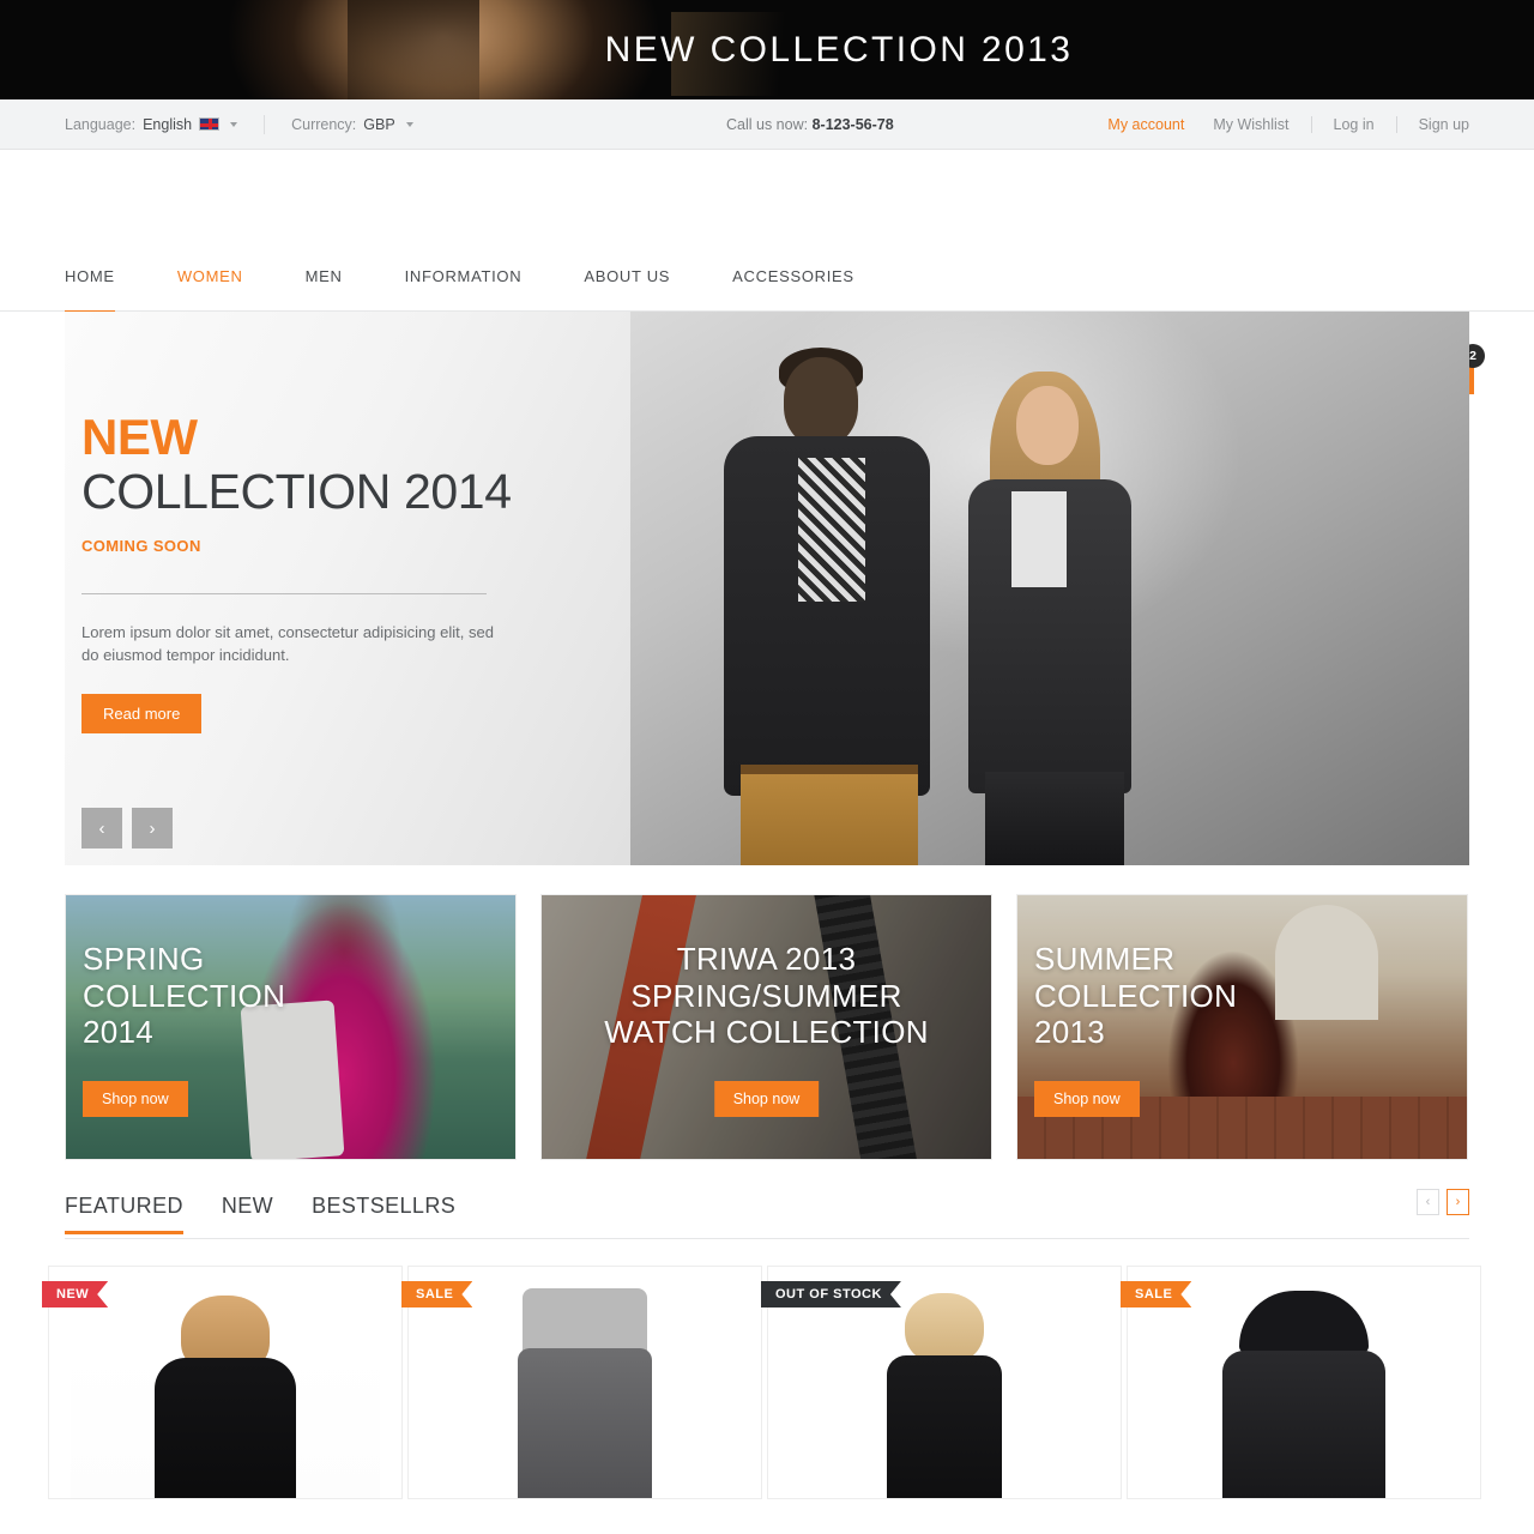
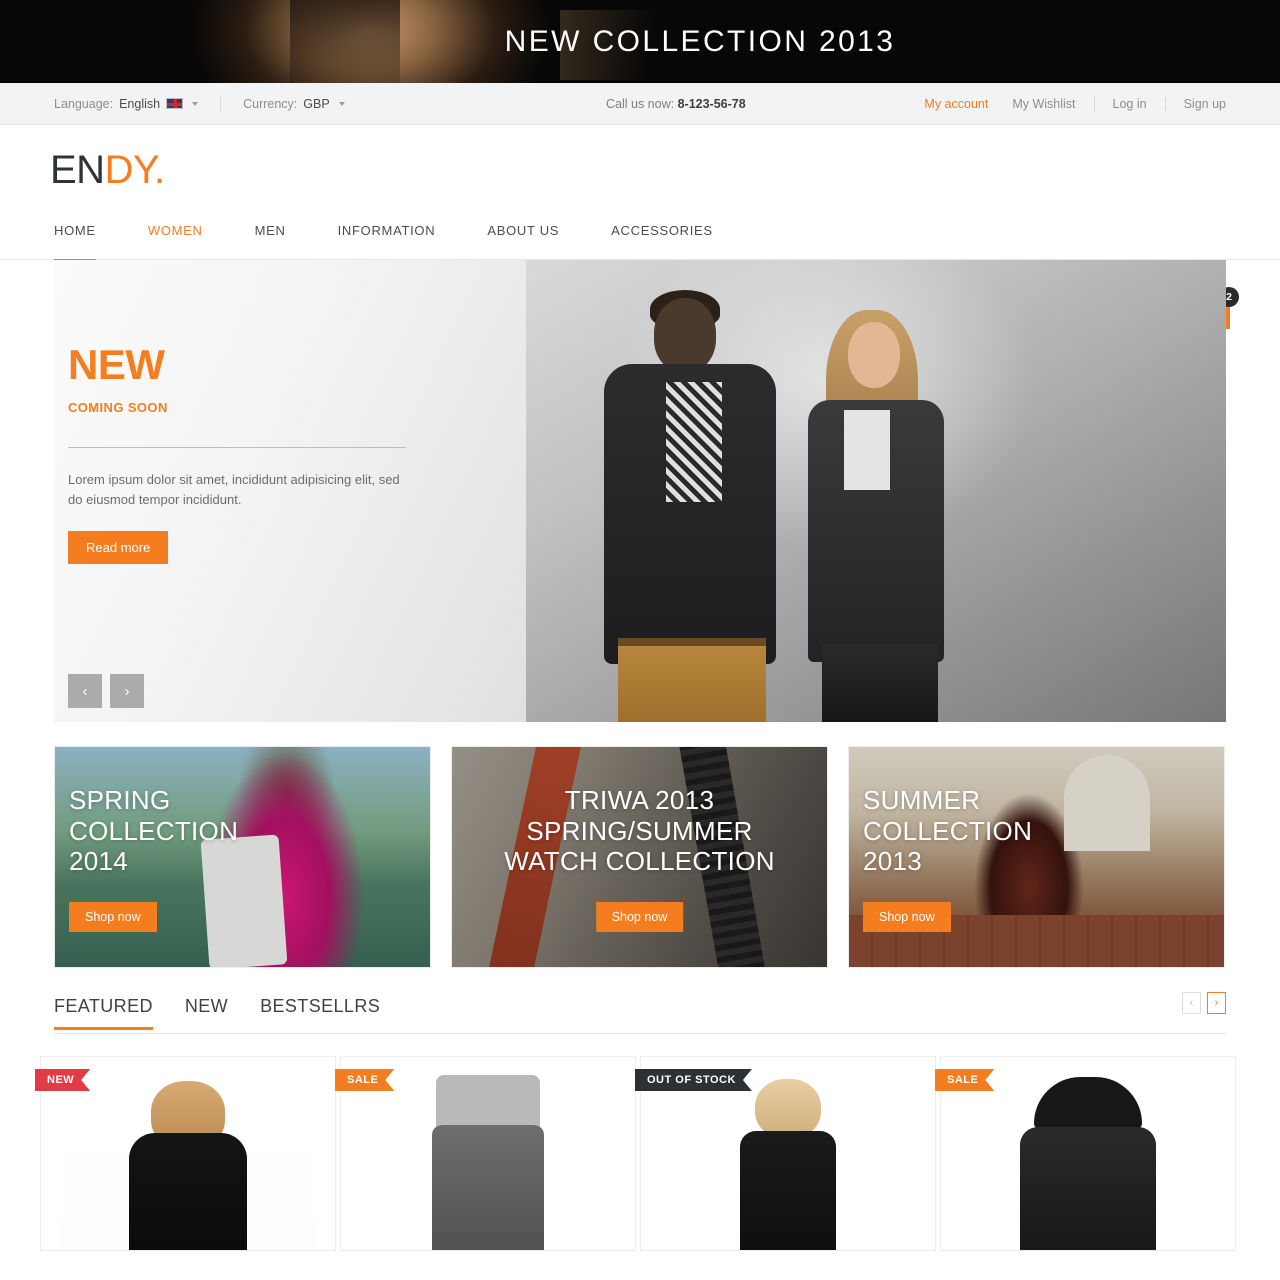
  NEW COLLECTION 2013
  Language:
  English
  Currency:
  GBP
  Call us now: 8-123-56-78
  My account
  My Wishlist
  Log in
  Sign up
+ ENDY.
  2
  HOME
  WOMEN
  MEN
  INFORMATION
  ABOUT US
  ACCESSORIES
  NEW
- COLLECTION 2014
  COMING SOON
- Lorem ipsum dolor sit amet, consectetur adipisicing elit, sed do eiusmod tempor incididunt.
+ Lorem ipsum dolor sit amet, incididunt adipisicing elit, sed do eiusmod tempor incididunt.
  Read more
  ‹
  ›
  SPRING
  COLLECTION
  2014
  Shop now
  TRIWA 2013
  SPRING/SUMMER
  WATCH COLLECTION
  Shop now
  SUMMER
  COLLECTION
  2013
  Shop now
  FEATURED
  NEW
  BESTSELLRS
  ‹
  ›
  NEW
  SALE
  OUT OF STOCK
  SALE
